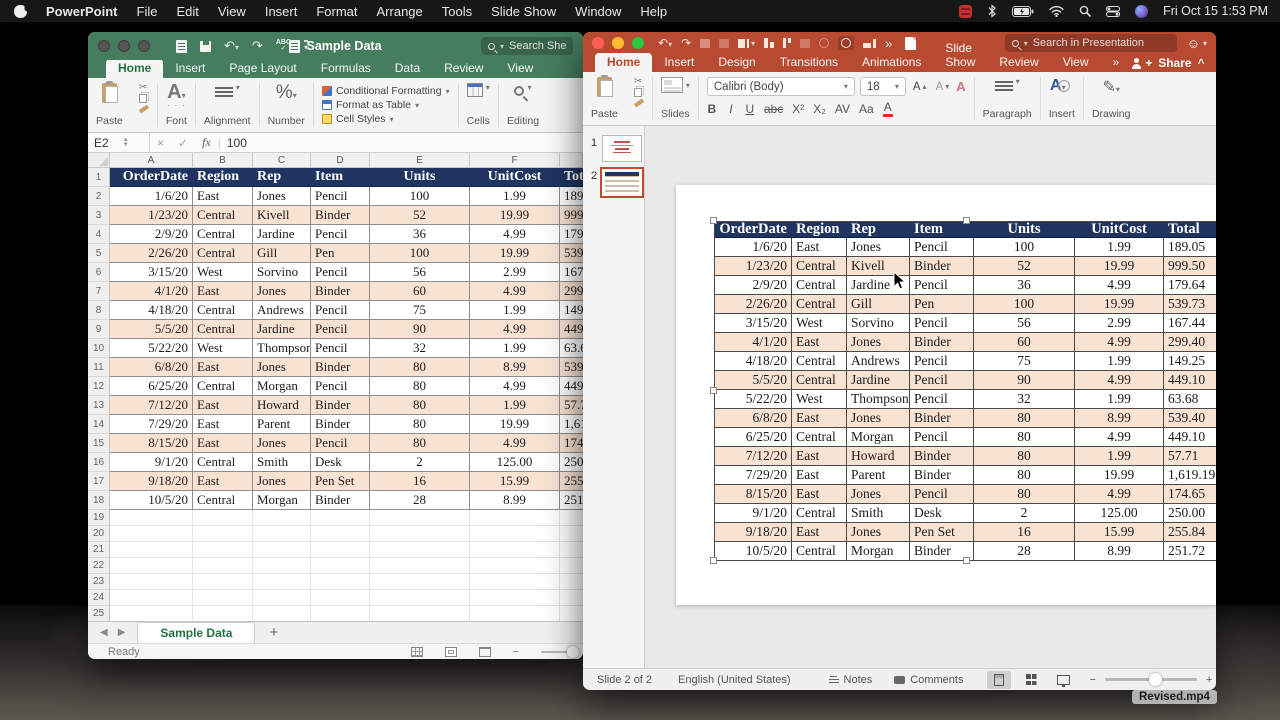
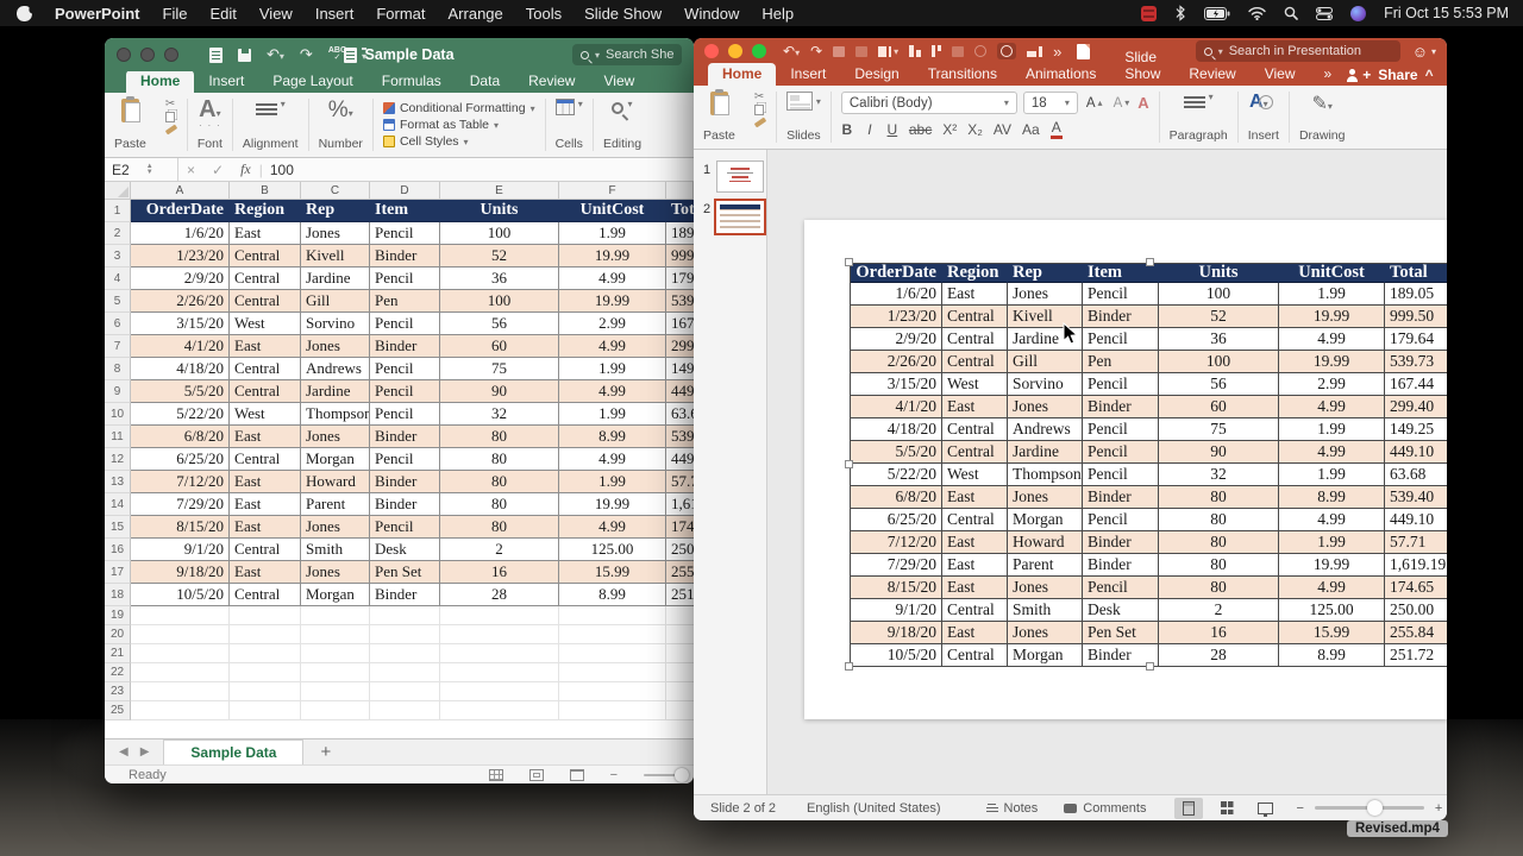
  PowerPoint
  File
  Edit
  View
  Insert
  Format
  Arrange
  Tools
  Slide Show
  Window
  Help
- Fri Oct 15 1:53 PM
+ Fri Oct 15 5:53 PM
  ↶▾
  ↷
  ▾
  Sample Data
  ▾
  Search She
  Home
  Insert
  Page Layout
  Formulas
  Data
  Review
  View
  Paste
  ✂
  A▾
  · · ·
  Font
  ▾
  Alignment
  %▾
  Number
  Conditional Formatting
  ▾
  Format as Table
  ▾
  Cell Styles
  ▾
  ▾
  Cells
  ▾
  Editing
  E2
  ×
  ✓
  fx
  |
  100
  A
  B
  C
  D
  E
  F
  1
  OrderDate
  Region
  Rep
  Item
  Units
  UnitCost
  2
  1/6/20
  East
  Jones
  Pencil
  100
  1.99
  3
  1/23/20
  Central
  Kivell
  Binder
  52
  19.99
  4
  2/9/20
  Central
  Jardine
  Pencil
  36
  4.99
  5
  2/26/20
  Central
  Gill
  Pen
  100
  19.99
  6
  3/15/20
  West
  Sorvino
  Pencil
  56
  2.99
  7
  4/1/20
  East
  Jones
  Binder
  60
  4.99
  8
  4/18/20
  Central
  Andrews
  Pencil
  75
  1.99
  9
  5/5/20
  Central
  Jardine
  Pencil
  90
  4.99
  10
  5/22/20
  West
  Thompson
  Pencil
  32
  1.99
  11
  6/8/20
  East
  Jones
  Binder
  80
  8.99
  12
  6/25/20
  Central
  Morgan
  Pencil
  80
  4.99
  13
  7/12/20
  East
  Howard
  Binder
  80
  1.99
  14
  7/29/20
  East
  Parent
  Binder
  80
  19.99
  15
  8/15/20
  East
  Jones
  Pencil
  80
  4.99
  16
  9/1/20
  Central
  Smith
  Desk
  2
  125.00
  17
  9/18/20
  East
  Jones
  Pen Set
  16
  15.99
  18
  10/5/20
  Central
  Morgan
  Binder
  28
  8.99
  19
  20
  21
  22
  23
- 24
  25
  ◀
  ▶
  Sample Data
  +
  Ready
  −
  ↶▾
  ↷
  ▾
  »
  ▾
  Search in Presentation
  ☺
  ▾
  Home
  Insert
  Design
  Transitions
  Animations
  Slide Show
  Review
  View
  »
  +
  Share
  ^
  Paste
  ✂
  ▾
  Slides
  Calibri (Body)
  ▾
  18
  ▾
  A
  ▴
  A
  ▾
  A
  B
  I
  U
  abc
  X²
  X₂
  AV
  Aa
  A
  ▾
  Paragraph
  A▾
  Insert
  ✎▾
  Drawing
  1
  2
  OrderDate
  Region
  Rep
  Item
  Units
  UnitCost
  Total
  1/6/20
  East
  Jones
  Pencil
  100
  1.99
  189.05
  1/23/20
  Central
  Kivell
  Binder
  52
  19.99
  999.50
  2/9/20
  Central
  Jardine
  Pencil
  36
  4.99
  179.64
  2/26/20
  Central
  Gill
  Pen
  100
  19.99
  539.73
  3/15/20
  West
  Sorvino
  Pencil
  56
  2.99
  167.44
  4/1/20
  East
  Jones
  Binder
  60
  4.99
  299.40
  4/18/20
  Central
  Andrews
  Pencil
  75
  1.99
  149.25
  5/5/20
  Central
  Jardine
  Pencil
  90
  4.99
  449.10
  5/22/20
  West
  Thompson
  Pencil
  32
  1.99
  63.68
  6/8/20
  East
  Jones
  Binder
  80
  8.99
  539.40
  6/25/20
  Central
  Morgan
  Pencil
  80
  4.99
  449.10
  7/12/20
  East
  Howard
  Binder
  80
  1.99
  57.71
  7/29/20
  East
  Parent
  Binder
  80
  19.99
  1,619.19
  8/15/20
  East
  Jones
  Pencil
  80
  4.99
  174.65
  9/1/20
  Central
  Smith
  Desk
  2
  125.00
  250.00
  9/18/20
  East
  Jones
  Pen Set
  16
  15.99
  255.84
  10/5/20
  Central
  Morgan
  Binder
  28
  8.99
  251.72
  Slide 2 of 2
  English (United States)
  Notes
  Comments
  −
  +
  Revised.mp4
